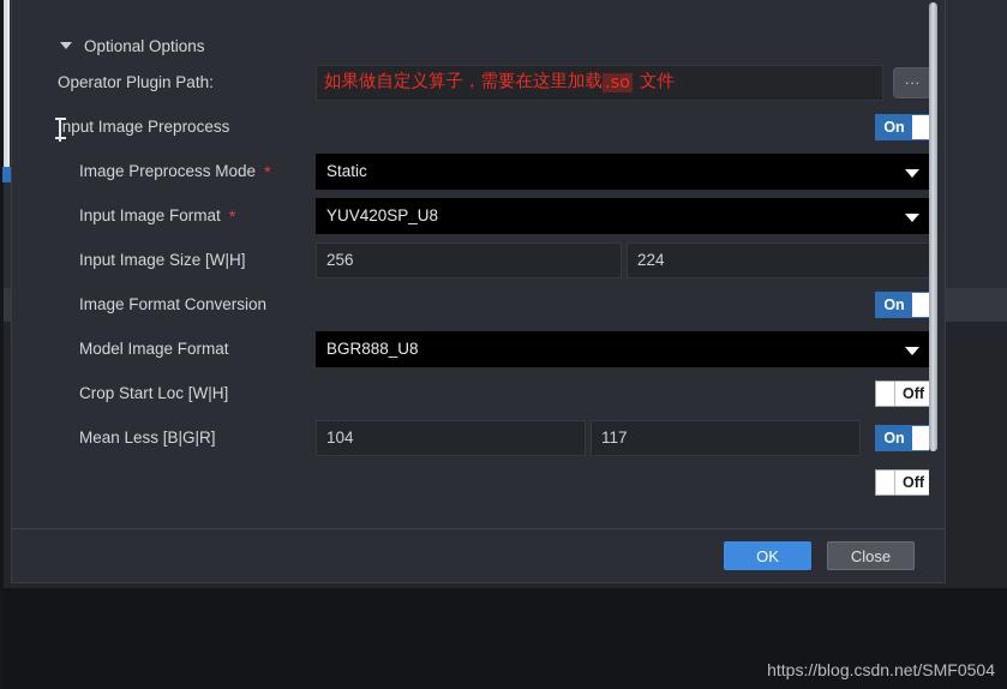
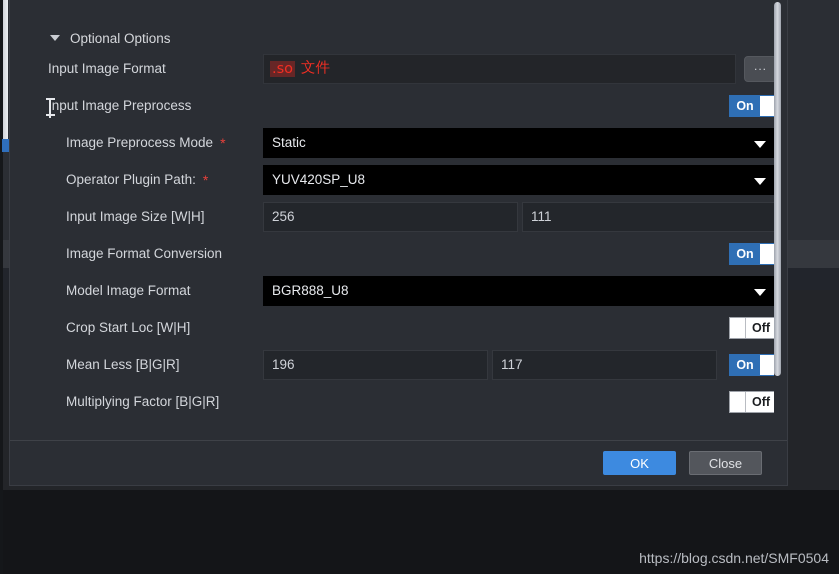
  Optional Options
- Operator Plugin Path:
+ Input Image Format
- 如果做自定义算子，需要在这里加载
  .so
  文件
  ...
  nput Image Preprocess
  On
  Image Preprocess Mode
  *
  Static
- Input Image Format
+ Operator Plugin Path:
  *
  YUV420SP_U8
  Input Image Size [W|H]
  256
- 224
+ 111
  Image Format Conversion
  On
  Model Image Format
  BGR888_U8
  Crop Start Loc [W|H]
  Off
  Mean Less [B|G|R]
- 104
+ 196
  117
  On
+ Multiplying Factor [B|G|R]
  Off
  OK
  Close
  https://blog.csdn.net/SMF0504
